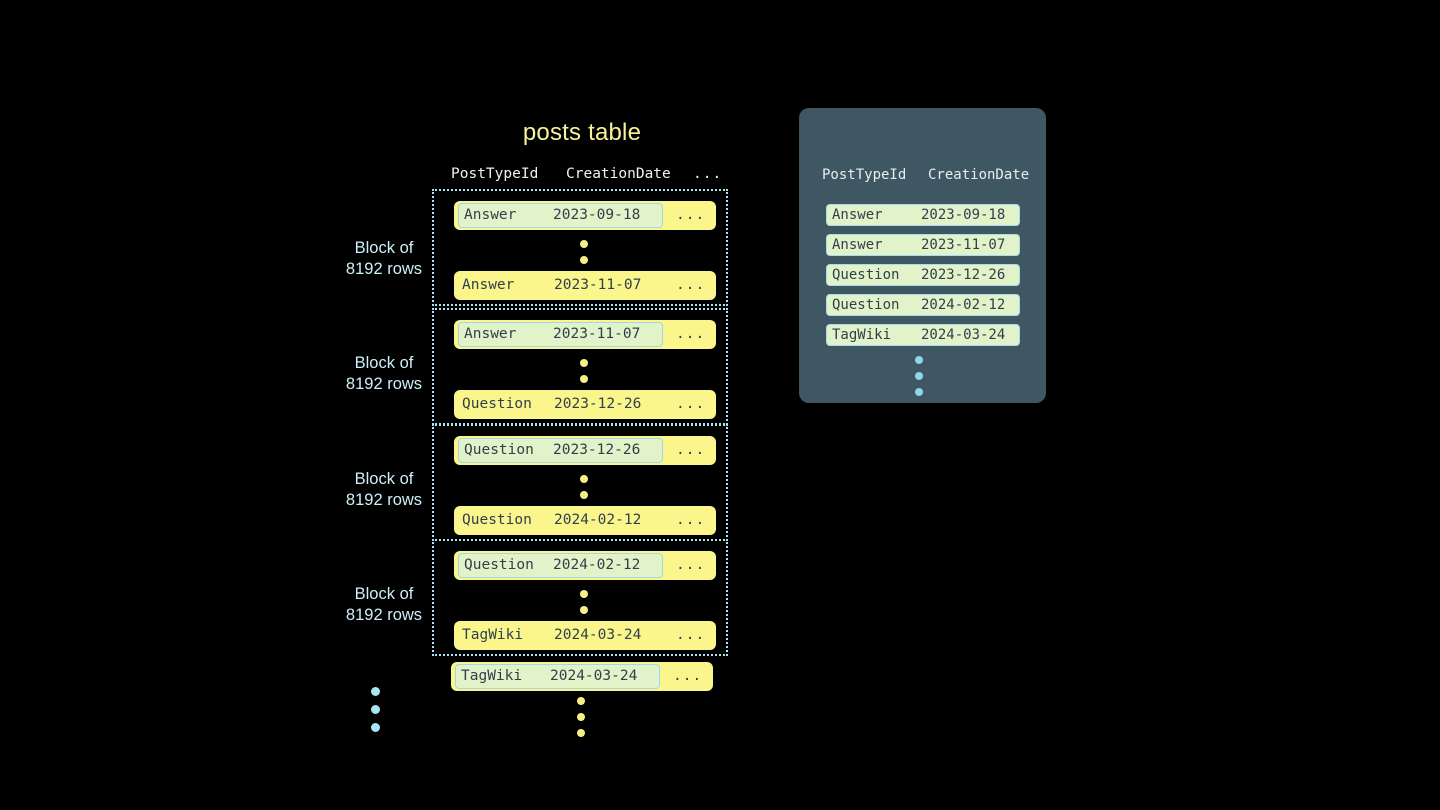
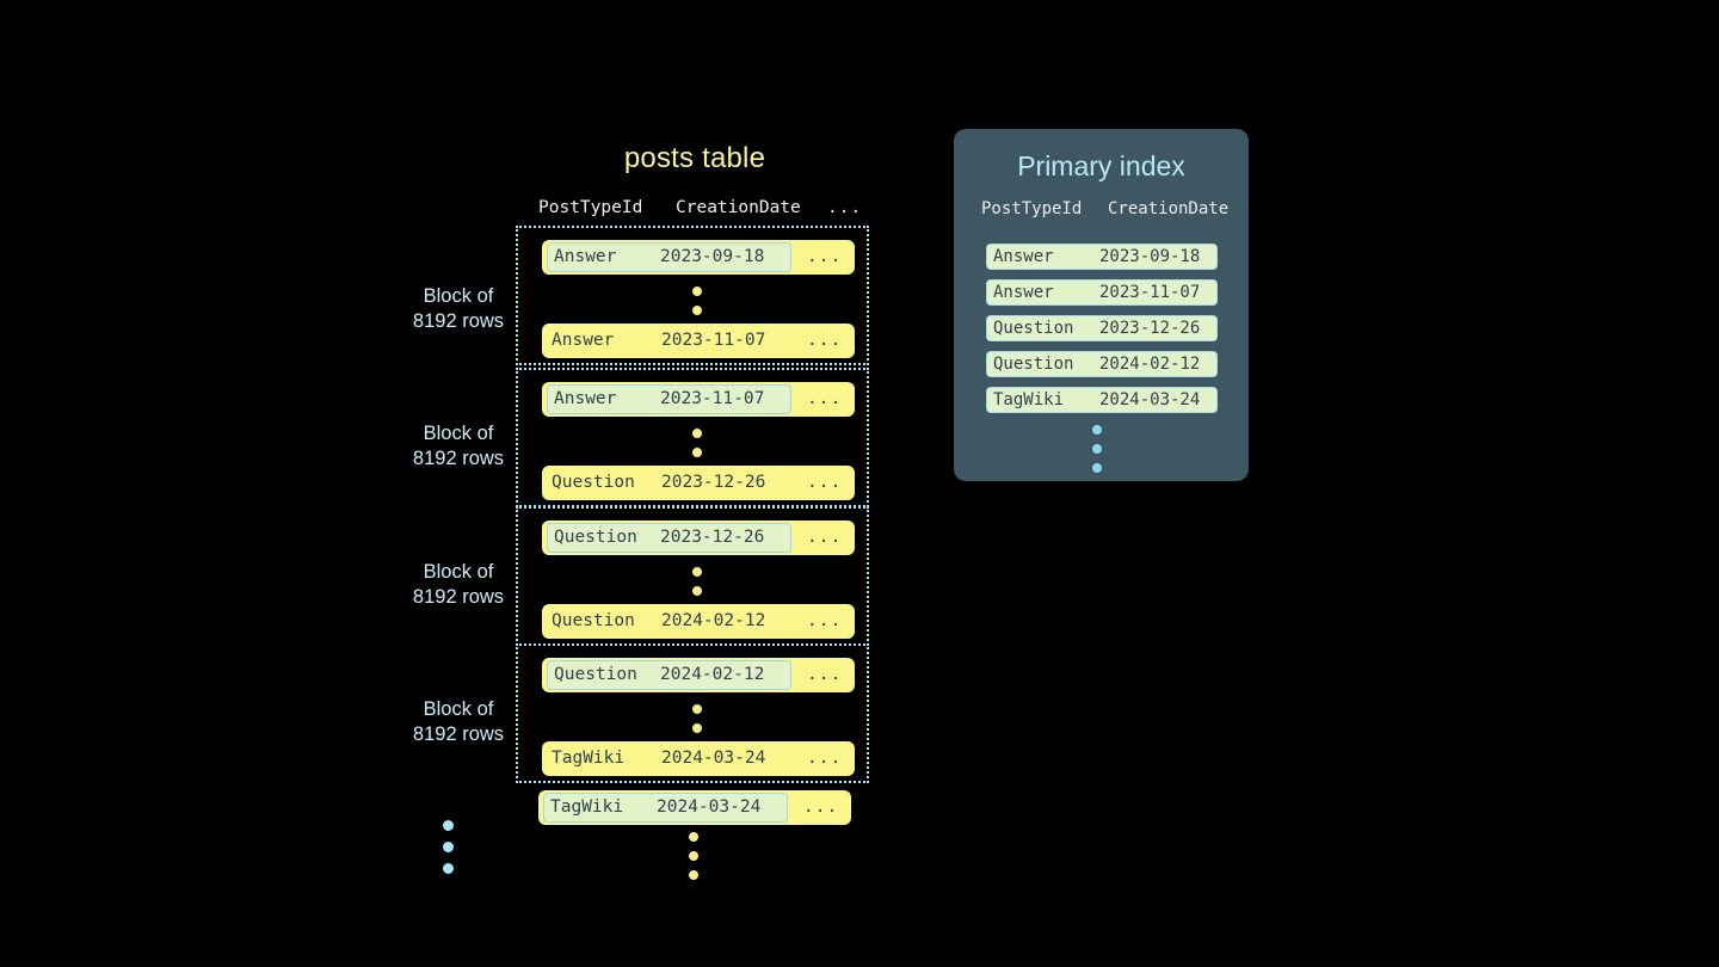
  posts table
  PostTypeId
  CreationDate
  ...
  Answer
  2023-09-18
  ...
  Answer
  2023-11-07
  ...
  Block of
  8192 rows
  Answer
  2023-11-07
  ...
  Question
  2023-12-26
  ...
  Block of
  8192 rows
  Question
  2023-12-26
  ...
  Question
  2024-02-12
  ...
  Block of
  8192 rows
  Question
  2024-02-12
  ...
  TagWiki
  2024-03-24
  ...
  Block of
  8192 rows
  TagWiki
  2024-03-24
  ...
+ Primary index
  PostTypeId
  CreationDate
  Answer
  2023-09-18
  Answer
  2023-11-07
  Question
  2023-12-26
  Question
  2024-02-12
  TagWiki
  2024-03-24
